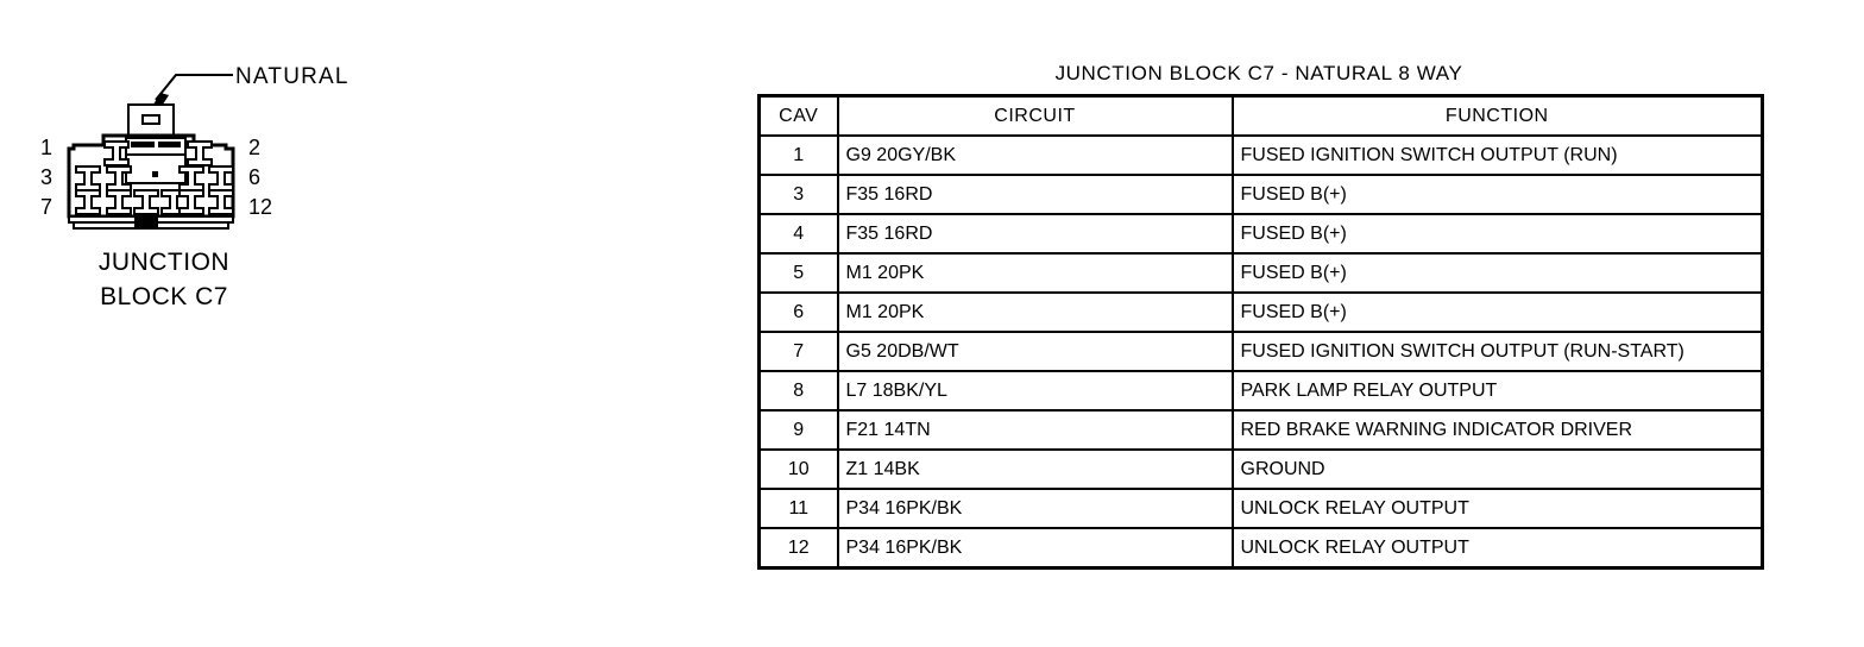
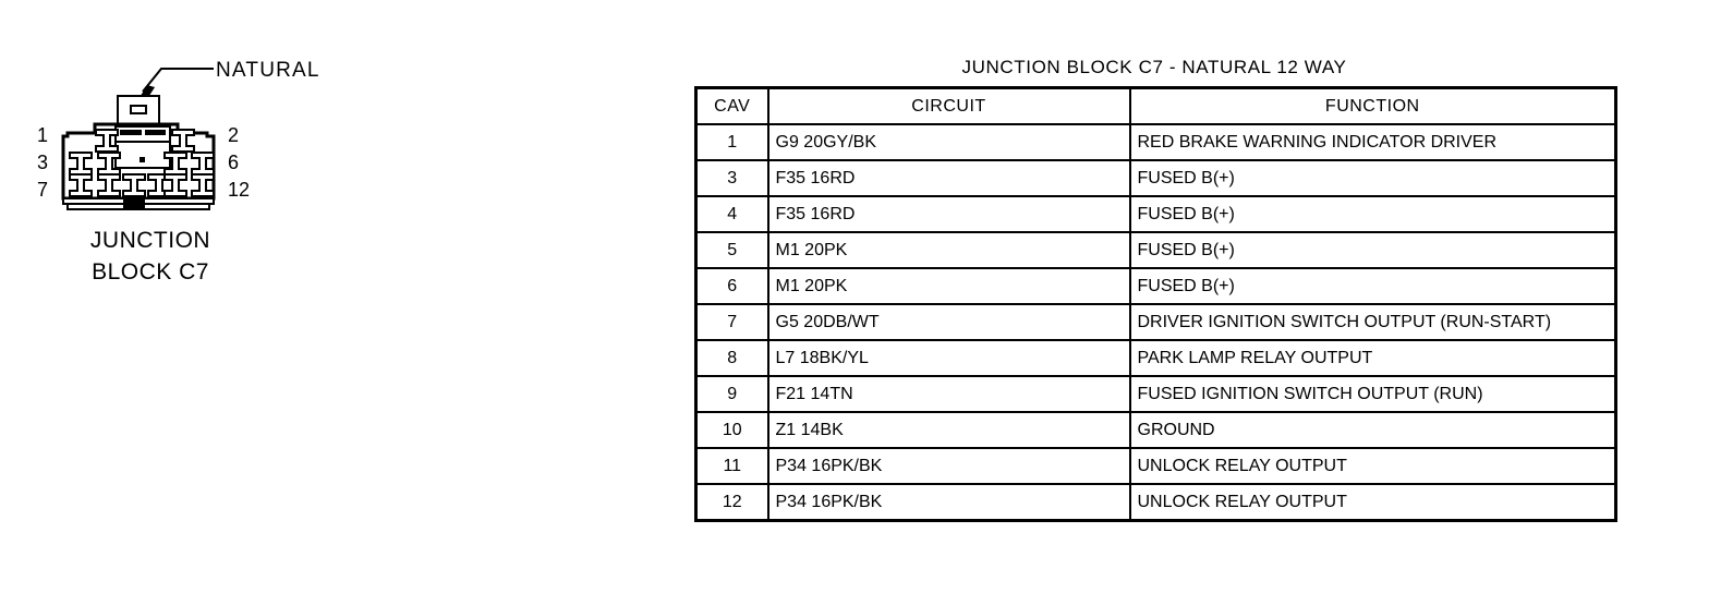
  NATURAL
  1
  3
  7
  2
  6
  12
  JUNCTION
  BLOCK C7
- JUNCTION BLOCK C7 - NATURAL 8 WAY
+ JUNCTION BLOCK C7 - NATURAL 12 WAY
  CAV	CIRCUIT	FUNCTION
- 1	G9 20GY/BK	FUSED IGNITION SWITCH OUTPUT (RUN)
+ 1	G9 20GY/BK	RED BRAKE WARNING INDICATOR DRIVER
  3	F35 16RD	FUSED B(+)
  4	F35 16RD	FUSED B(+)
  5	M1 20PK	FUSED B(+)
  6	M1 20PK	FUSED B(+)
- 7	G5 20DB/WT	FUSED IGNITION SWITCH OUTPUT (RUN-START)
+ 7	G5 20DB/WT	DRIVER IGNITION SWITCH OUTPUT (RUN-START)
  8	L7 18BK/YL	PARK LAMP RELAY OUTPUT
- 9	F21 14TN	RED BRAKE WARNING INDICATOR DRIVER
+ 9	F21 14TN	FUSED IGNITION SWITCH OUTPUT (RUN)
  10	Z1 14BK	GROUND
  11	P34 16PK/BK	UNLOCK RELAY OUTPUT
  12	P34 16PK/BK	UNLOCK RELAY OUTPUT
